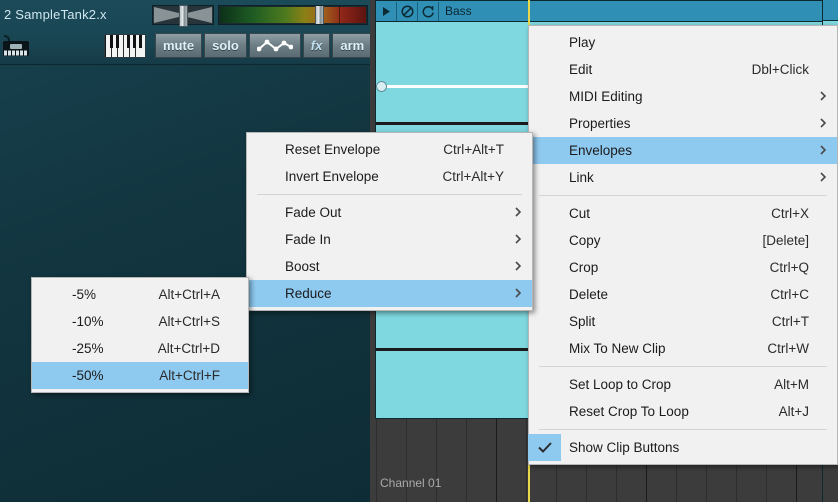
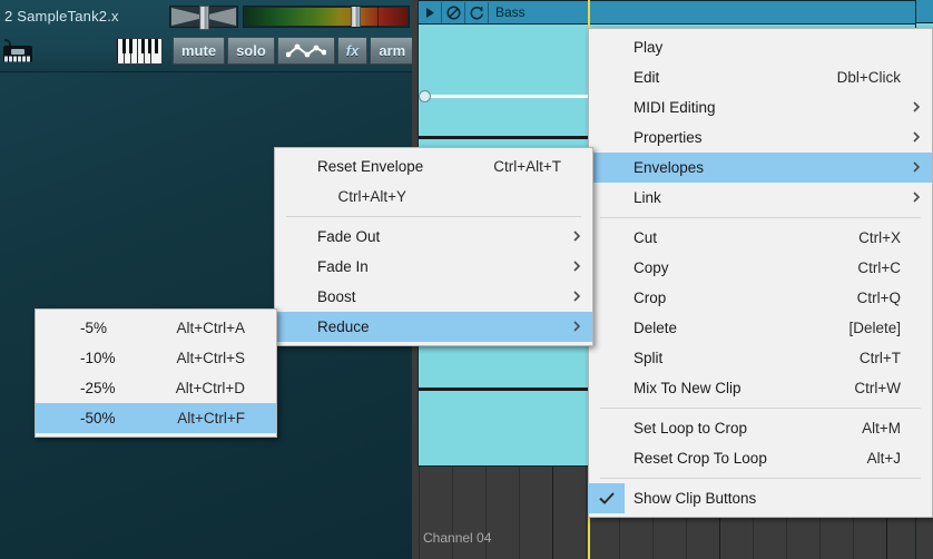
  2 SampleTank2.x
  mute
  solo
  fx
  arm
  Bass
- Channel 01
+ Channel 04
  Play
  Edit
  Dbl+Click
  MIDI Editing
  Properties
  Envelopes
  Link
  Cut
  Ctrl+X
  Copy
- [Delete]
+ Ctrl+C
  Crop
  Ctrl+Q
  Delete
- Ctrl+C
+ [Delete]
  Split
  Ctrl+T
  Mix To New Clip
  Ctrl+W
  Set Loop to Crop
  Alt+M
  Reset Crop To Loop
  Alt+J
  Show Clip Buttons
  Reset Envelope
  Ctrl+Alt+T
- Invert Envelope
  Ctrl+Alt+Y
  Fade Out
  Fade In
  Boost
  Reduce
  -5%
  Alt+Ctrl+A
  -10%
  Alt+Ctrl+S
  -25%
  Alt+Ctrl+D
  -50%
  Alt+Ctrl+F
